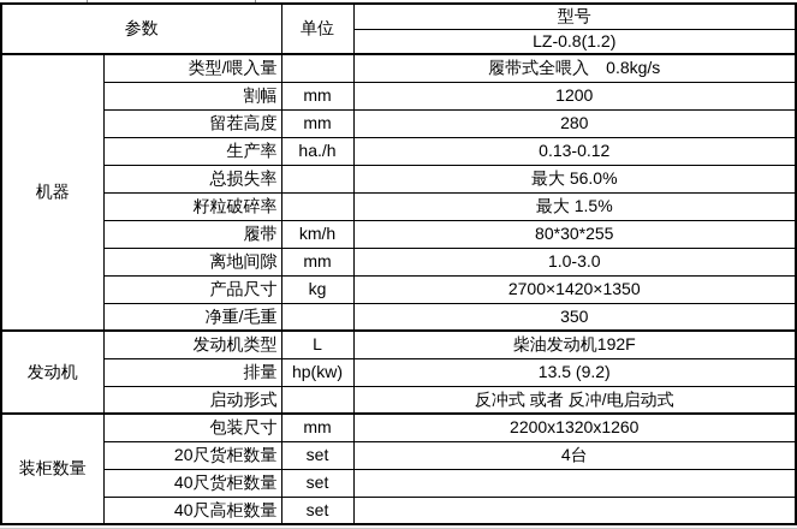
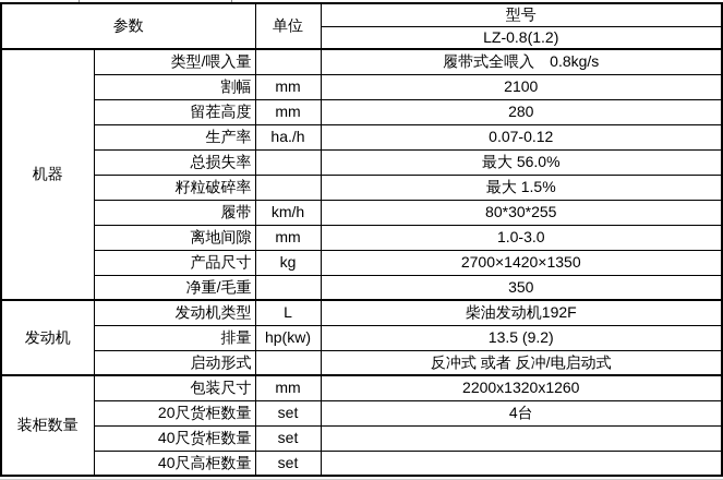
  参数	单位	型号
  LZ-0.8(1.2)
  机器	类型/喂入量		履带式全喂入 0.8kg/s
- 割幅	mm	1200
+ 割幅	mm	2100
  留茬高度	mm	280
- 生产率	ha./h	0.13-0.12
+ 生产率	ha./h	0.07-0.12
  总损失率		最大 56.0%
  籽粒破碎率		最大 1.5%
  履带	km/h	80*30*255
  离地间隙	mm	1.0-3.0
  产品尺寸	kg	2700×1420×1350
  净重/毛重		350
  发动机	发动机类型	L	柴油发动机192F
  排量	hp(kw)	13.5 (9.2)
  启动形式		反冲式 或者 反冲/电启动式
  装柜数量	包装尺寸	mm	2200x1320x1260
  20尺货柜数量	set	4台
  40尺货柜数量	set
  40尺高柜数量	set
